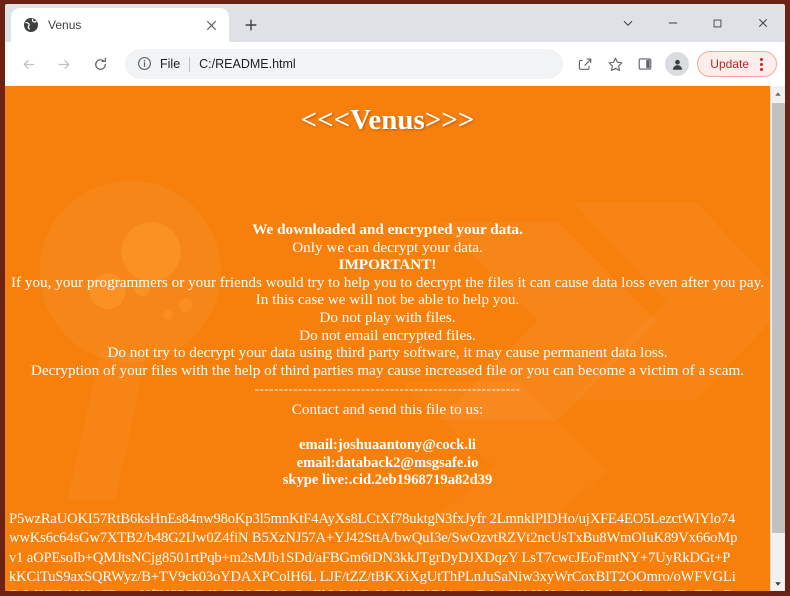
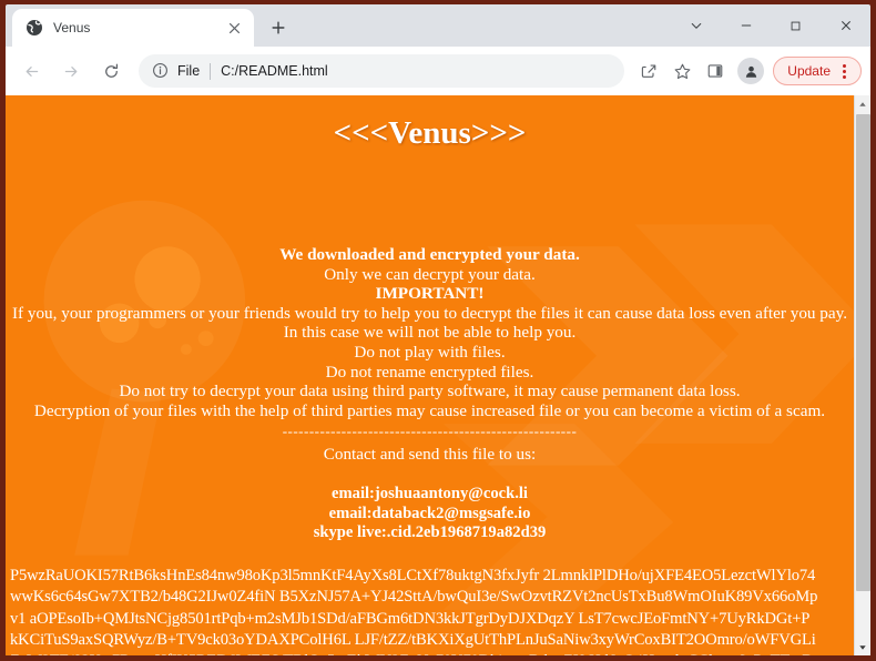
  Venus
  File
  C:/README.html
  Update
  <<<Venus>>>
  We downloaded and encrypted your data.
  Only we can decrypt your data.
  IMPORTANT!
  If you, your programmers or your friends would try to help you to decrypt the files it can cause data loss even after you pay.
  In this case we will not be able to help you.
  Do not play with files.
- Do not email encrypted files.
+ Do not rename encrypted files.
  Do not try to decrypt your data using third party software, it may cause permanent data loss.
  Decryption of your files with the help of third parties may cause increased file or you can become a victim of a scam.
  -------------------------------------------------------
  Contact and send this file to us:
  email:joshuaantony@cock.li
  email:databack2@msgsafe.io
  skype live:.cid.2eb1968719a82d39
  P5wzRaUOKI57RtB6ksHnEs84nw98oKp3l5mnKtF4AyXs8LCtXf78uktgN3fxJyfr 2LmnklPlDHo/ujXFE4EO5LezctWlYlo74
  wwKs6c64sGw7XTB2/b48G2IJw0Z4fiN B5XzNJ57A+YJ42SttA/bwQuI3e/SwOzvtRZVt2ncUsTxBu8WmOIuK89Vx66oMp
  v1 aOPEsoIb+QMJtsNCjg8501rtPqb+m2sMJb1SDd/aFBGm6tDN3kkJTgrDyDJXDqzY LsT7cwcJEoFmtNY+7UyRkDGt+P
  kKCiTuS9axSQRWyz/B+TV9ck03oYDAXPColH6L LJF/tZZ/tBKXiXgUtThPLnJuSaNiw3xyWrCoxBIT2OOmro/oWFVGLi
